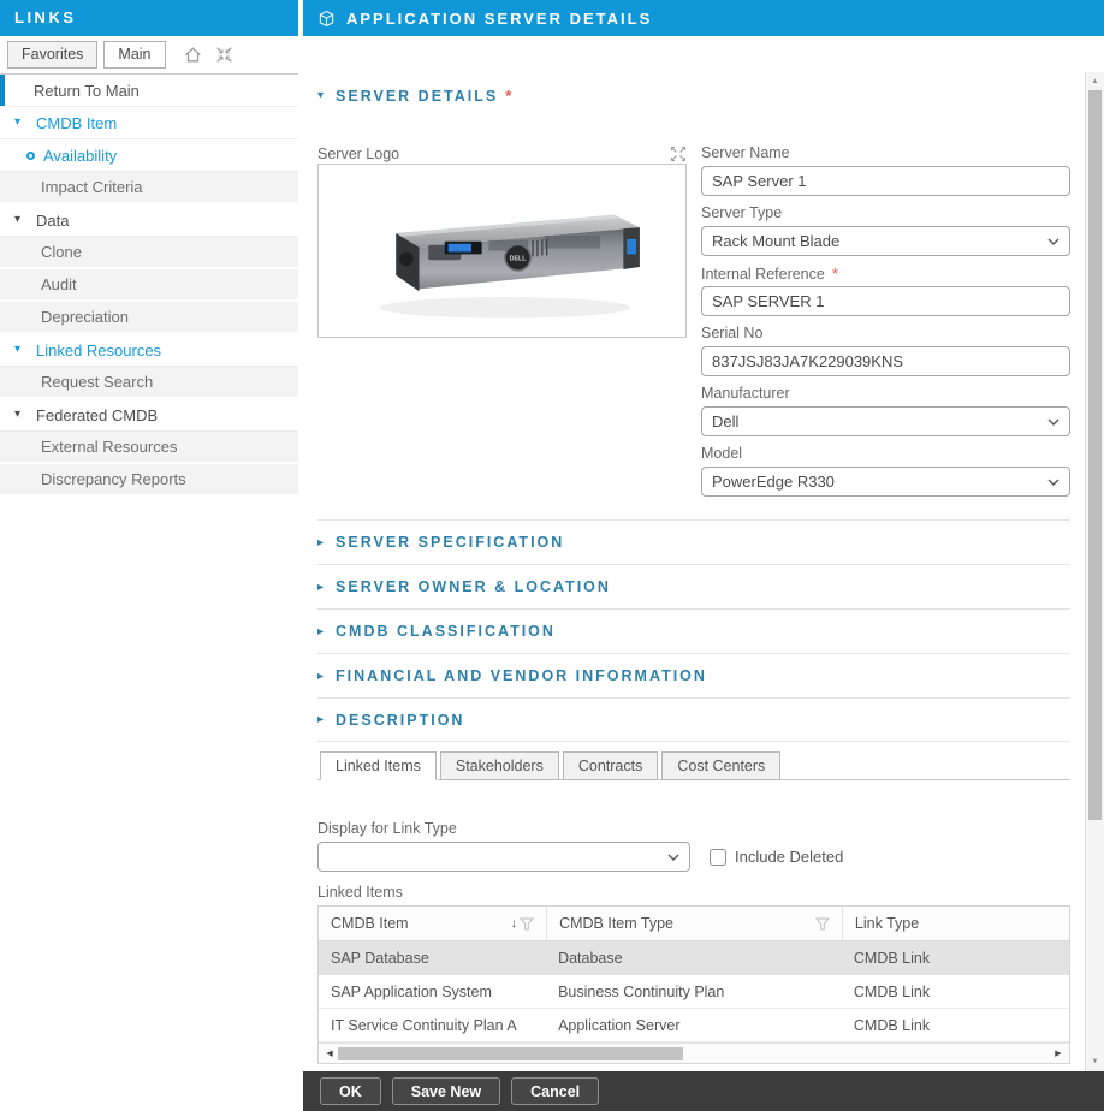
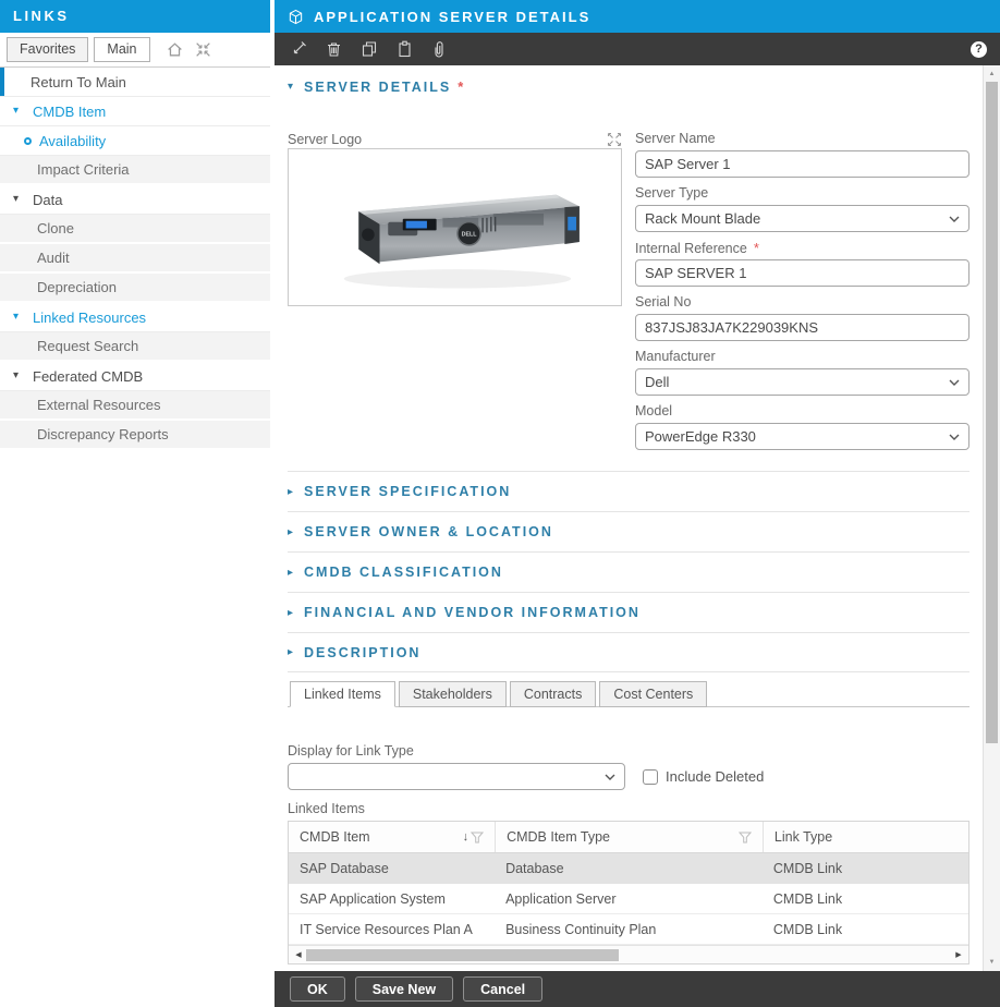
  LINKS
  Favorites
  Main
  Return To Main
  ▾
  CMDB Item
  Availability
  Impact Criteria
  ▾
  Data
  Clone
  Audit
  Depreciation
  ▾
  Linked Resources
  Request Search
  ▾
  Federated CMDB
  External Resources
  Discrepancy Reports
  APPLICATION SERVER DETAILS
+ ?
  ▾
  SERVER DETAILS
  *
  Server Logo
  Server Name
  SAP Server 1
  Server Type
  Rack Mount Blade
  Internal Reference *
  SAP SERVER 1
  Serial No
  837JSJ83JA7K229039KNS
  Manufacturer
  Dell
  Model
  PowerEdge R330
  ▸
  SERVER SPECIFICATION
  ▸
  SERVER OWNER & LOCATION
  ▸
  CMDB CLASSIFICATION
  ▸
  FINANCIAL AND VENDOR INFORMATION
  ▸
  DESCRIPTION
  Linked Items
  Stakeholders
  Contracts
  Cost Centers
  Display for Link Type
  Include Deleted
  Linked Items
  CMDB Item
  ↓
  CMDB Item Type
  Link Type
  SAP Database
  Database
  CMDB Link
  SAP Application System
- Business Continuity Plan
+ Application Server
  CMDB Link
- IT Service Continuity Plan A
+ IT Service Resources Plan A
- Application Server
+ Business Continuity Plan
  CMDB Link
  OK
  Save New
  Cancel
